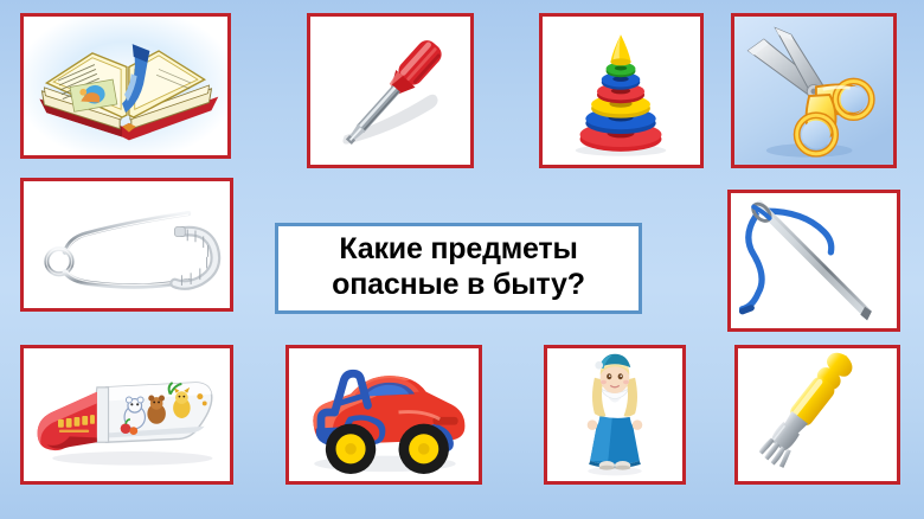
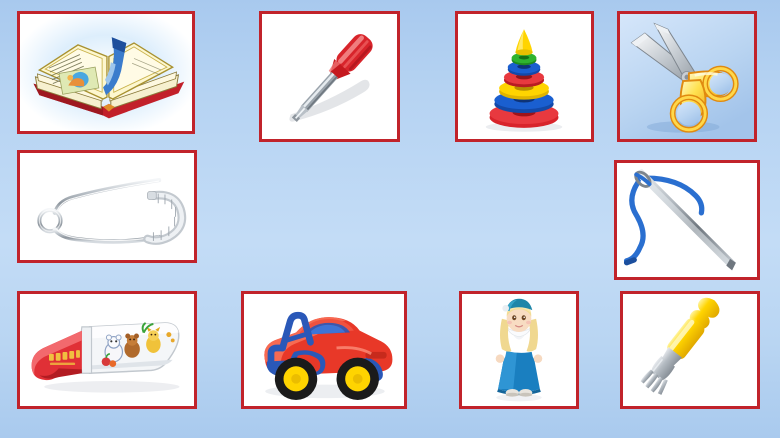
- Какие предметы опасные в быту?
